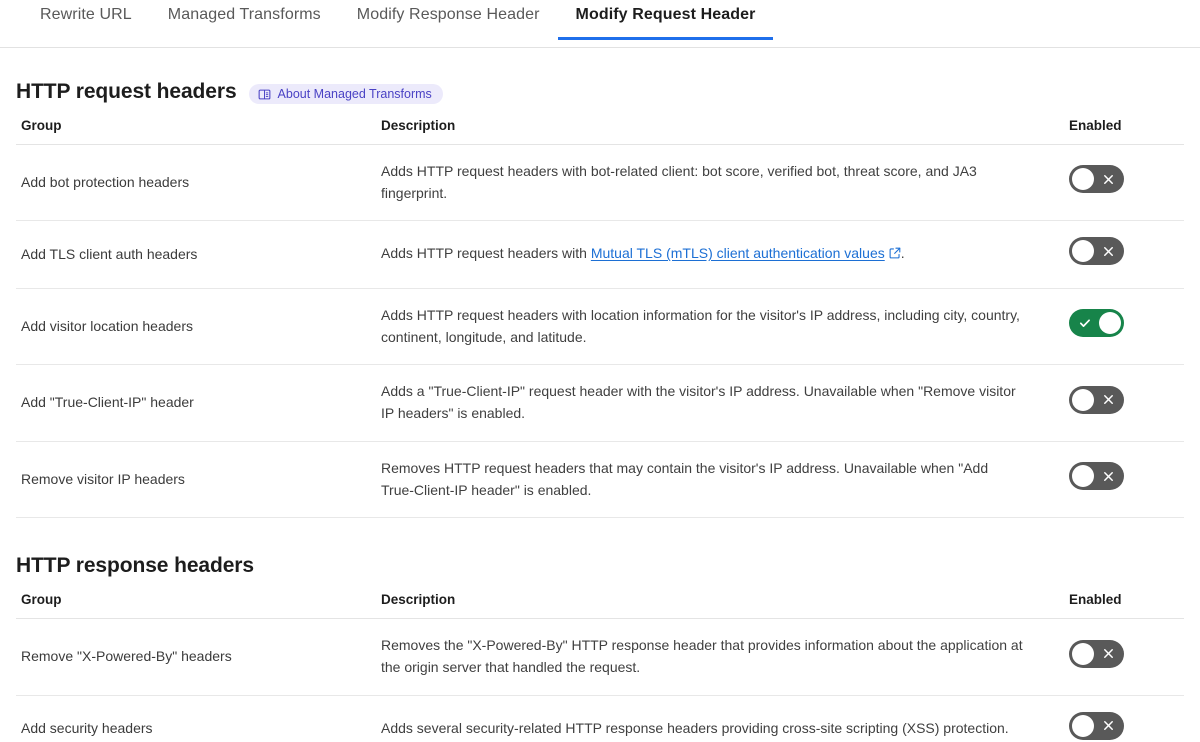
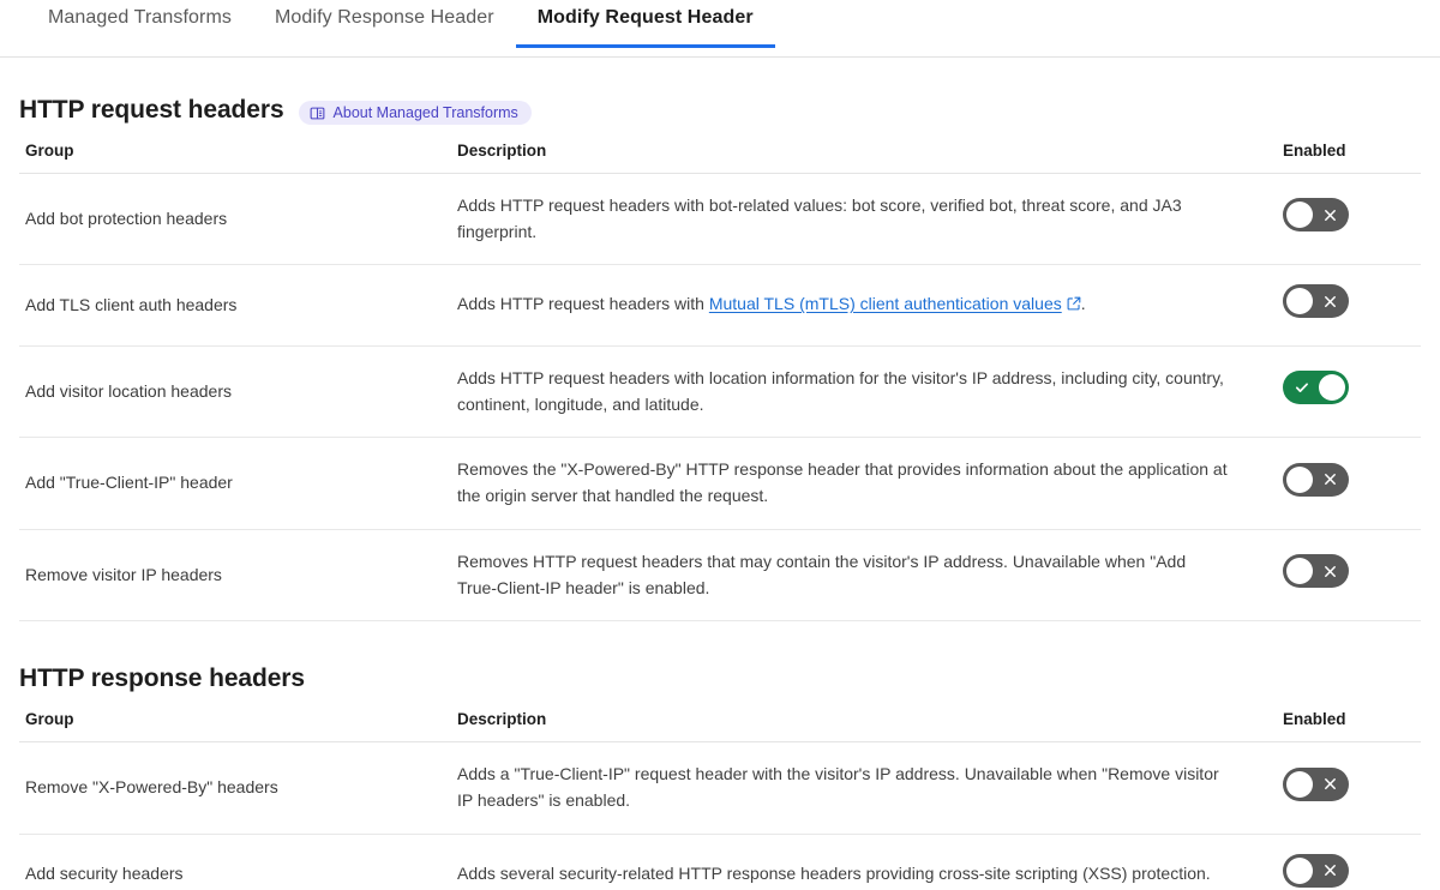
- Rewrite URL
  Managed Transforms
  Modify Response Header
  Modify Request Header
  HTTP request headers
  About Managed Transforms
  Group	Description	Enabled
- Add bot protection headers	Adds HTTP request headers with bot-related client: bot score, verified bot, threat score, and JA3 fingerprint.
+ Add bot protection headers	Adds HTTP request headers with bot-related values: bot score, verified bot, threat score, and JA3 fingerprint.
  Add TLS client auth headers	Adds HTTP request headers with Mutual TLS (mTLS) client authentication values .
  Add visitor location headers	Adds HTTP request headers with location information for the visitor's IP address, including city, country, continent, longitude, and latitude.
- Add "True-Client-IP" header	Adds a "True-Client-IP" request header with the visitor's IP address. Unavailable when "Remove visitor IP headers" is enabled.
+ Add "True-Client-IP" header	Removes the "X-Powered-By" HTTP response header that provides information about the application at the origin server that handled the request.
  Remove visitor IP headers	Removes HTTP request headers that may contain the visitor's IP address. Unavailable when "Add True-Client-IP header" is enabled.
  HTTP response headers
  Group	Description	Enabled
- Remove "X-Powered-By" headers	Removes the "X-Powered-By" HTTP response header that provides information about the application at the origin server that handled the request.
+ Remove "X-Powered-By" headers	Adds a "True-Client-IP" request header with the visitor's IP address. Unavailable when "Remove visitor IP headers" is enabled.
  Add security headers	Adds several security-related HTTP response headers providing cross-site scripting (XSS) protection.
